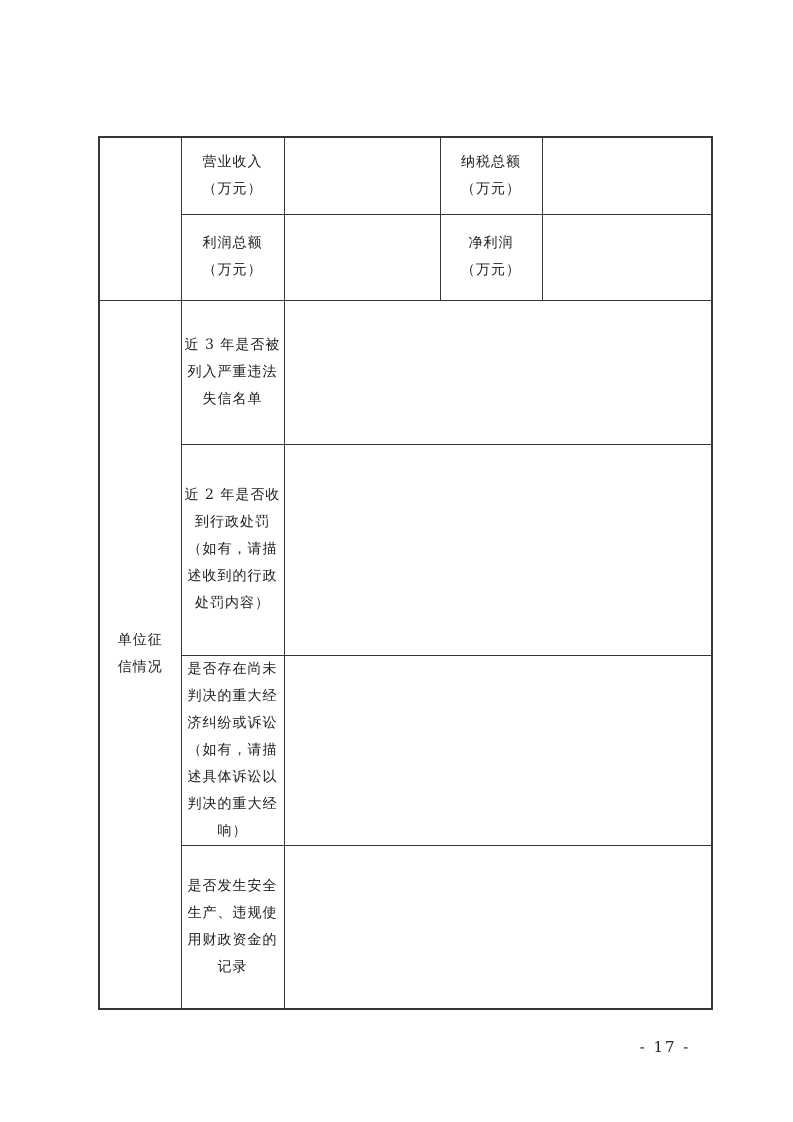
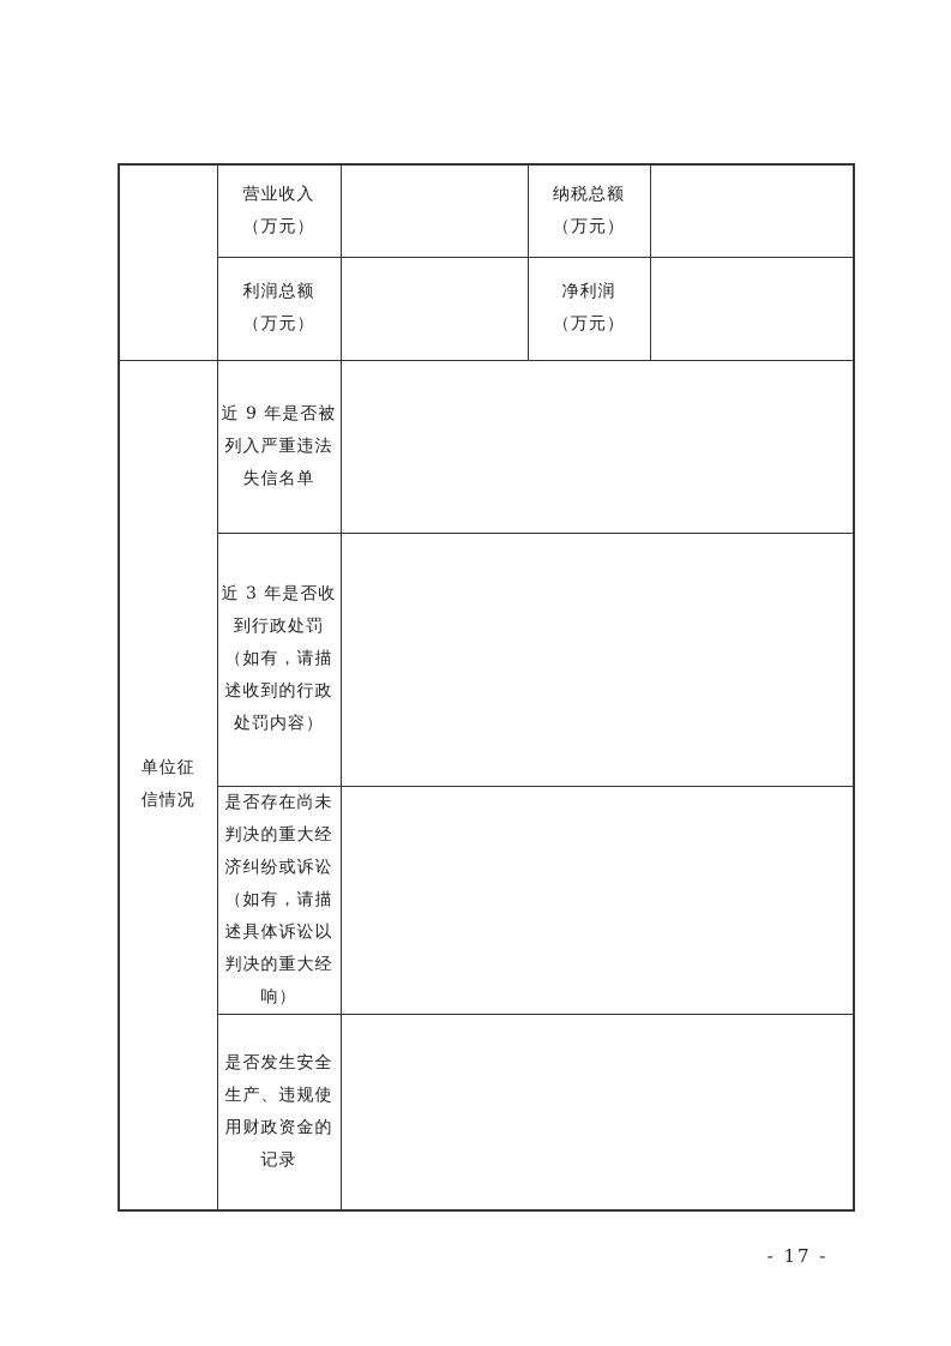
  	营业收入 （万元）		纳税总额 （万元）
  利润总额 （万元）		净利润 （万元）
- 单位征 信情况	近 3 年是否被 列入严重违法 失信名单
+ 单位征 信情况	近 9 年是否被 列入严重违法 失信名单
- 近 2 年是否收 到行政处罚 （如有，请描 述收到的行政 处罚内容）
+ 近 3 年是否收 到行政处罚 （如有，请描 述收到的行政 处罚内容）
  是否存在尚未 判决的重大经 济纠纷或诉讼 （如有，请描 述具体诉讼以 判决的重大经 响）
  是否发生安全 生产、违规使 用财政资金的 记录
  - 17 -
